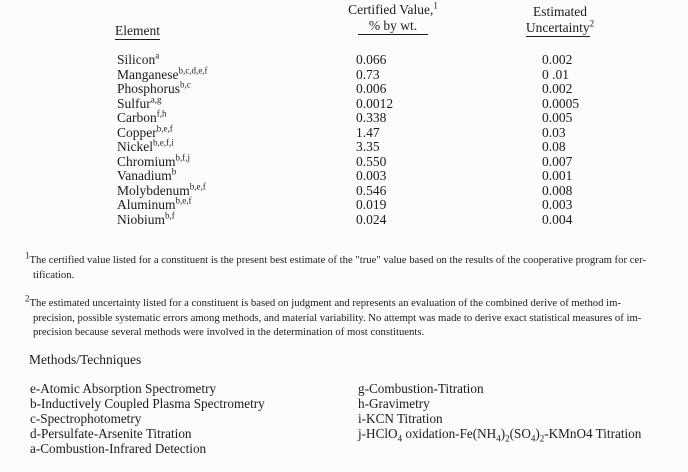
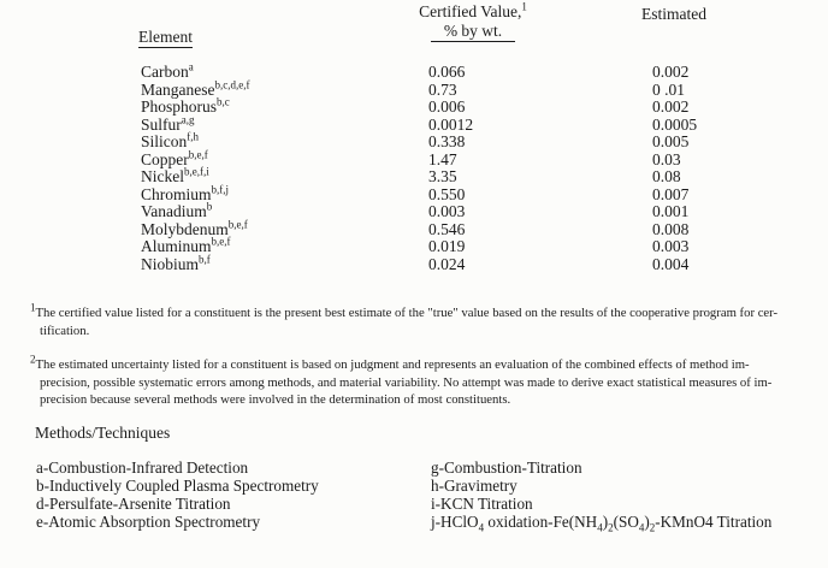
  Element
  Certified Value,1
  % by wt.
  Estimated
- Uncertainty2
- Silicona
+ Carbona
  0.066
  0.002
  Manganeseb,c,d,e,f
  0.73
  0 .01
  Phosphorusb,c
  0.006
  0.002
  Sulfura,g
  0.0012
  0.0005
- Carbonf,h
+ Siliconf,h
  0.338
  0.005
  Copperb,e,f
  1.47
  0.03
  Nickelb,e,f,i
  3.35
  0.08
  Chromiumb,f,j
  0.550
  0.007
  Vanadiumb
  0.003
  0.001
  Molybdenumb,e,f
  0.546
  0.008
  Aluminumb,e,f
  0.019
  0.003
  Niobiumb,f
  0.024
  0.004
  1The certified value listed for a constituent is the present best estimate of the "true" value based on the results of the cooperative program for cer-
  tification.
- 2The estimated uncertainty listed for a constituent is based on judgment and represents an evaluation of the combined derive of method im-
+ 2The estimated uncertainty listed for a constituent is based on judgment and represents an evaluation of the combined effects of method im-
  precision, possible systematic errors among methods, and material variability. No attempt was made to derive exact statistical measures of im-
  precision because several methods were involved in the determination of most constituents.
  Methods/Techniques
- e-Atomic Absorption Spectrometry
+ a-Combustion-Infrared Detection
  b-Inductively Coupled Plasma Spectrometry
- c-Spectrophotometry
  d-Persulfate-Arsenite Titration
- a-Combustion-Infrared Detection
+ e-Atomic Absorption Spectrometry
  g-Combustion-Titration
  h-Gravimetry
  i-KCN Titration
  j-HClO4 oxidation-Fe(NH4)2(SO4)2-KMnO4 Titration
